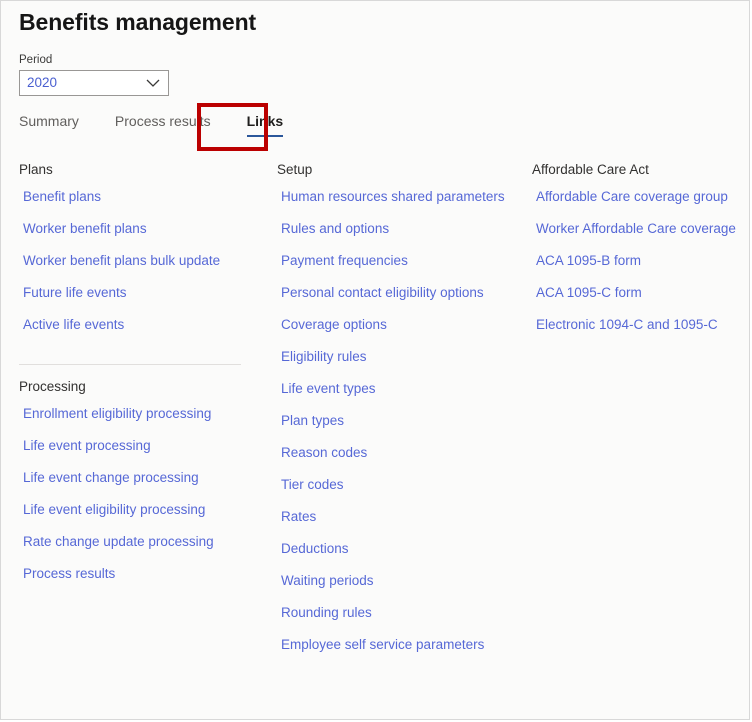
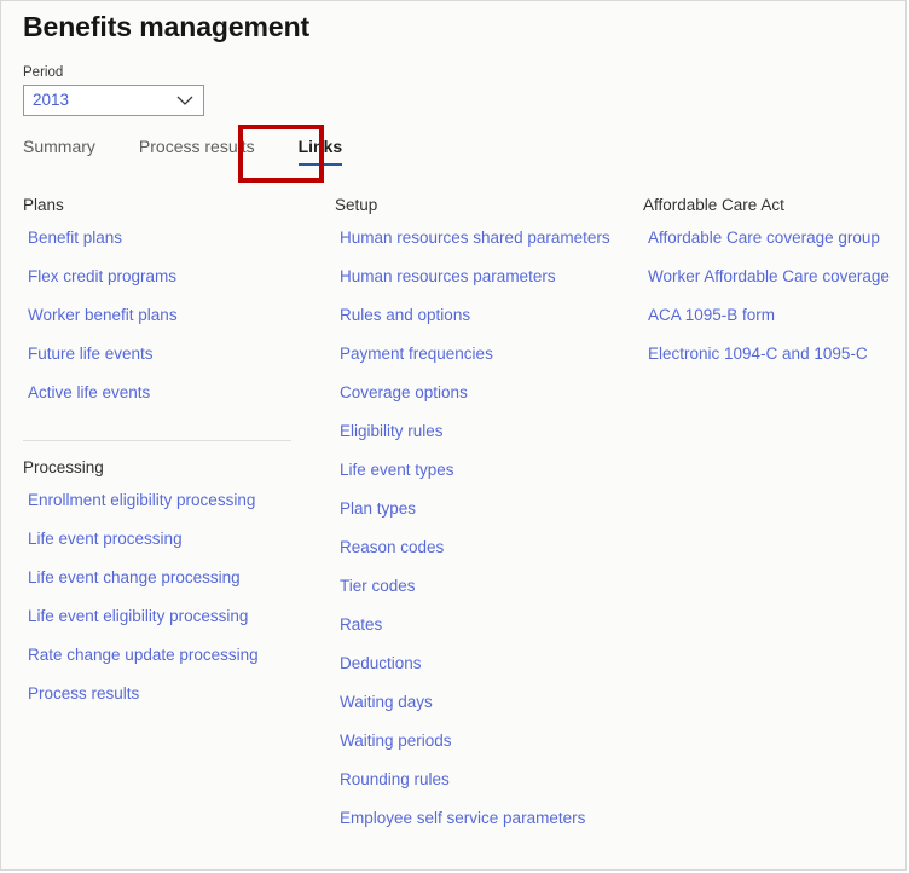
  Benefits management
  Period
- 2020
+ 2013
  Summary
  Process results
  Links
  Plans
  Benefit plans
+ Flex credit programs
  Worker benefit plans
- Worker benefit plans bulk update
  Future life events
  Active life events
  Processing
  Enrollment eligibility processing
  Life event processing
  Life event change processing
  Life event eligibility processing
  Rate change update processing
  Process results
  Setup
  Human resources shared parameters
+ Human resources parameters
  Rules and options
  Payment frequencies
- Personal contact eligibility options
  Coverage options
  Eligibility rules
  Life event types
  Plan types
  Reason codes
  Tier codes
  Rates
  Deductions
+ Waiting days
  Waiting periods
  Rounding rules
  Employee self service parameters
  Affordable Care Act
  Affordable Care coverage group
  Worker Affordable Care coverage
  ACA 1095-B form
- ACA 1095-C form
  Electronic 1094-C and 1095-C
